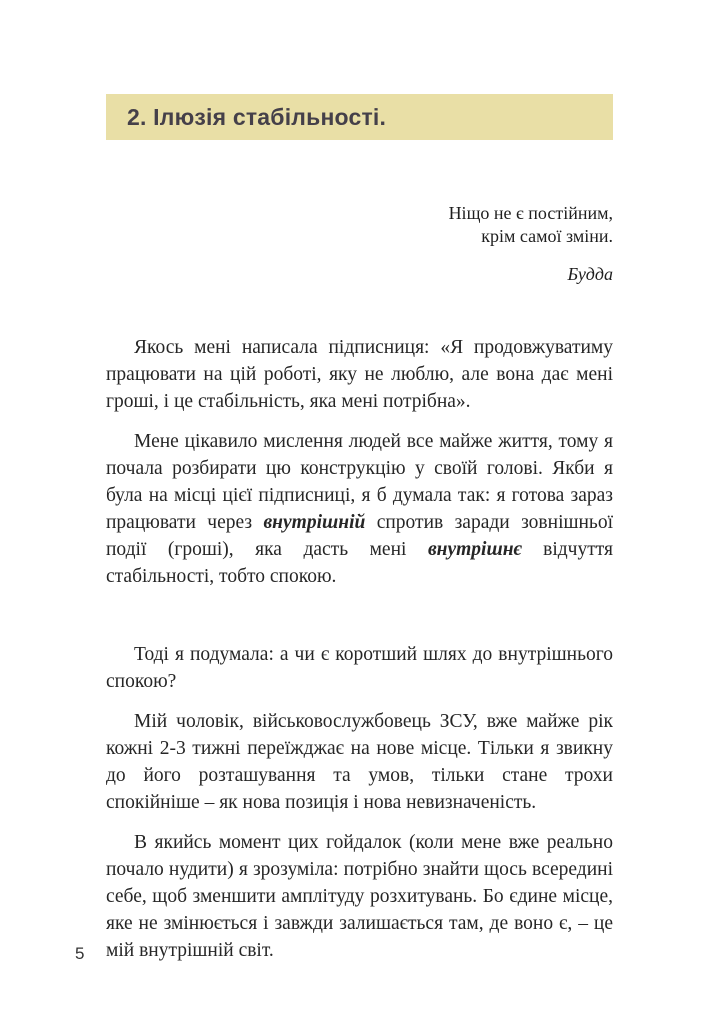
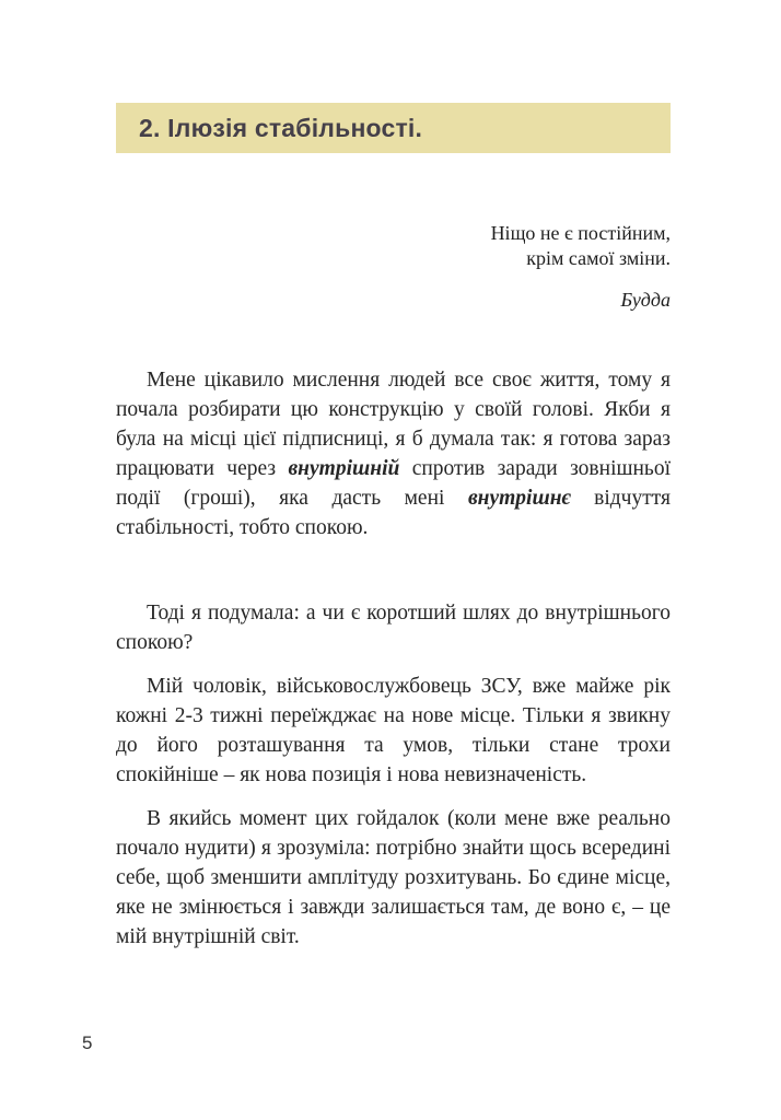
  2. Ілюзія стабільності.
  Ніщо не є постійним,
  крім самої зміни.
  Будда
- Якось мені написала підписниця: «Я продовжуватиму працювати на цій роботі, яку не люблю, але вона дає мені гроші, і це стабільність, яка мені потрібна».
- Мене цікавило мислення людей все майже життя, тому я почала розбирати цю конструкцію у своїй голові. Якби я була на місці цієї підписниці, я б думала так: я готова зараз працювати через внутрішній спротив заради зовнішньої події (гроші), яка дасть мені внутрішнє відчуття стабільності, тобто спокою.
+ Мене цікавило мислення людей все своє життя, тому я почала розбирати цю конструкцію у своїй голові. Якби я була на місці цієї підписниці, я б думала так: я готова зараз працювати через внутрішній спротив заради зовнішньої події (гроші), яка дасть мені внутрішнє відчуття стабільності, тобто спокою.
  Тоді я подумала: а чи є коротший шлях до внутрішнього спокою?
  Мій чоловік, військовослужбовець ЗСУ, вже майже рік кожні 2-3 тижні переїжджає на нове місце. Тільки я звикну до його розташування та умов, тільки стане трохи спокійніше – як нова позиція і нова невизначеність.
  В якийсь момент цих гойдалок (коли мене вже реально почало нудити) я зрозуміла: потрібно знайти щось всередині себе, щоб зменшити амплітуду розхитувань. Бо єдине місце, яке не змінюється і завжди залишається там, де воно є, – це мій внутрішній світ.
  5
